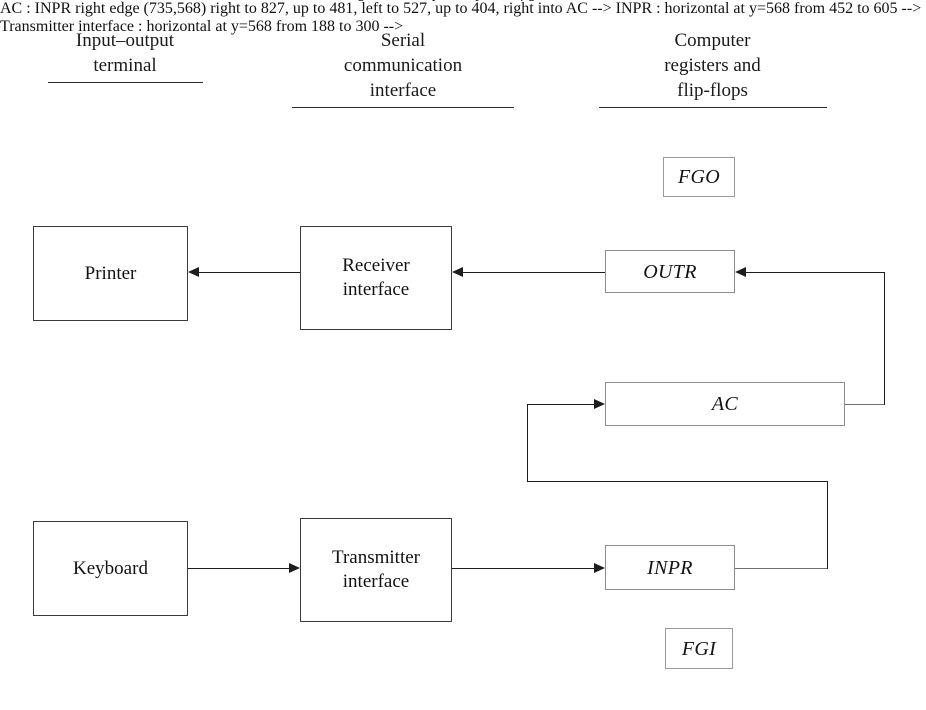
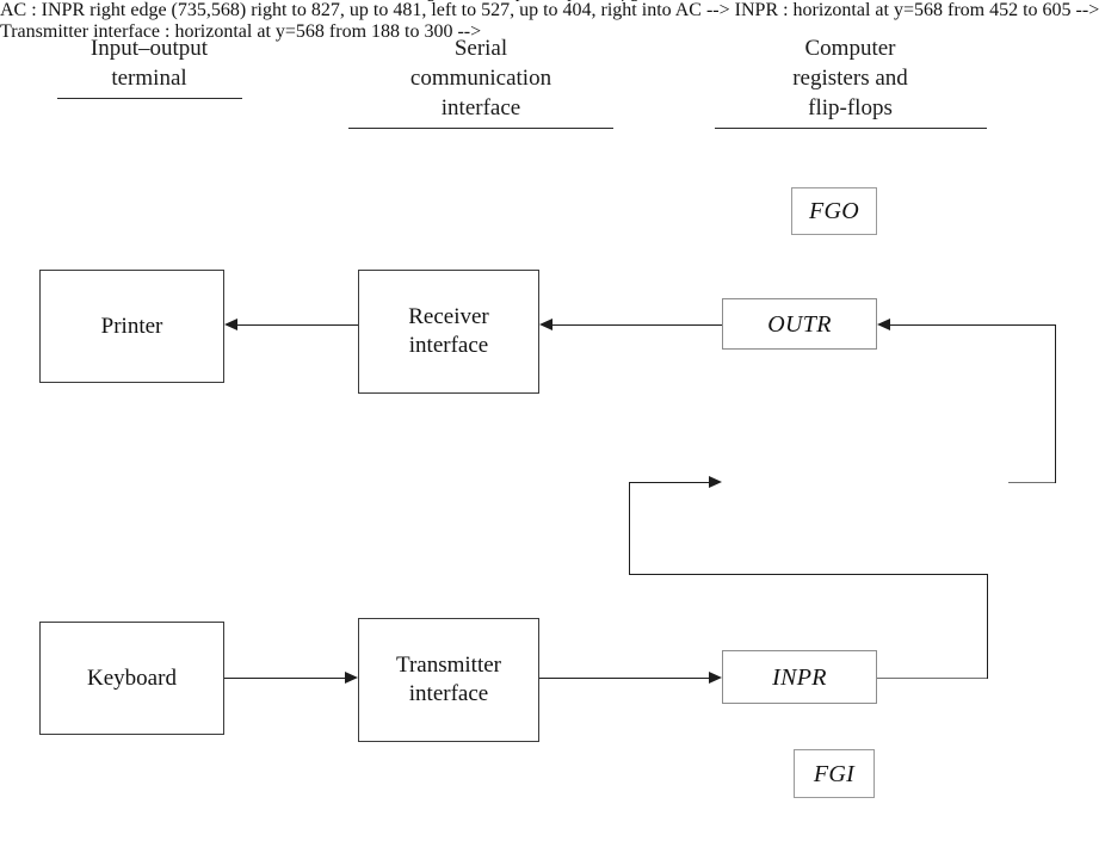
  Input–output
  terminal
  Serial
  communication
  interface
  Computer
  registers and
  flip-flops
  AC : INPR right edge (735,568) right to 827, up to 481, left to 527, up to 404, right into AC --> INPR : horizontal at y=568 from 452 to 605 --> Transmitter interface : horizontal at y=568 from 188 to 300 -->
  FGO
  Printer
  Receiver
  interface
  OUTR
- AC
  Keyboard
  Transmitter
  interface
  INPR
  FGI
